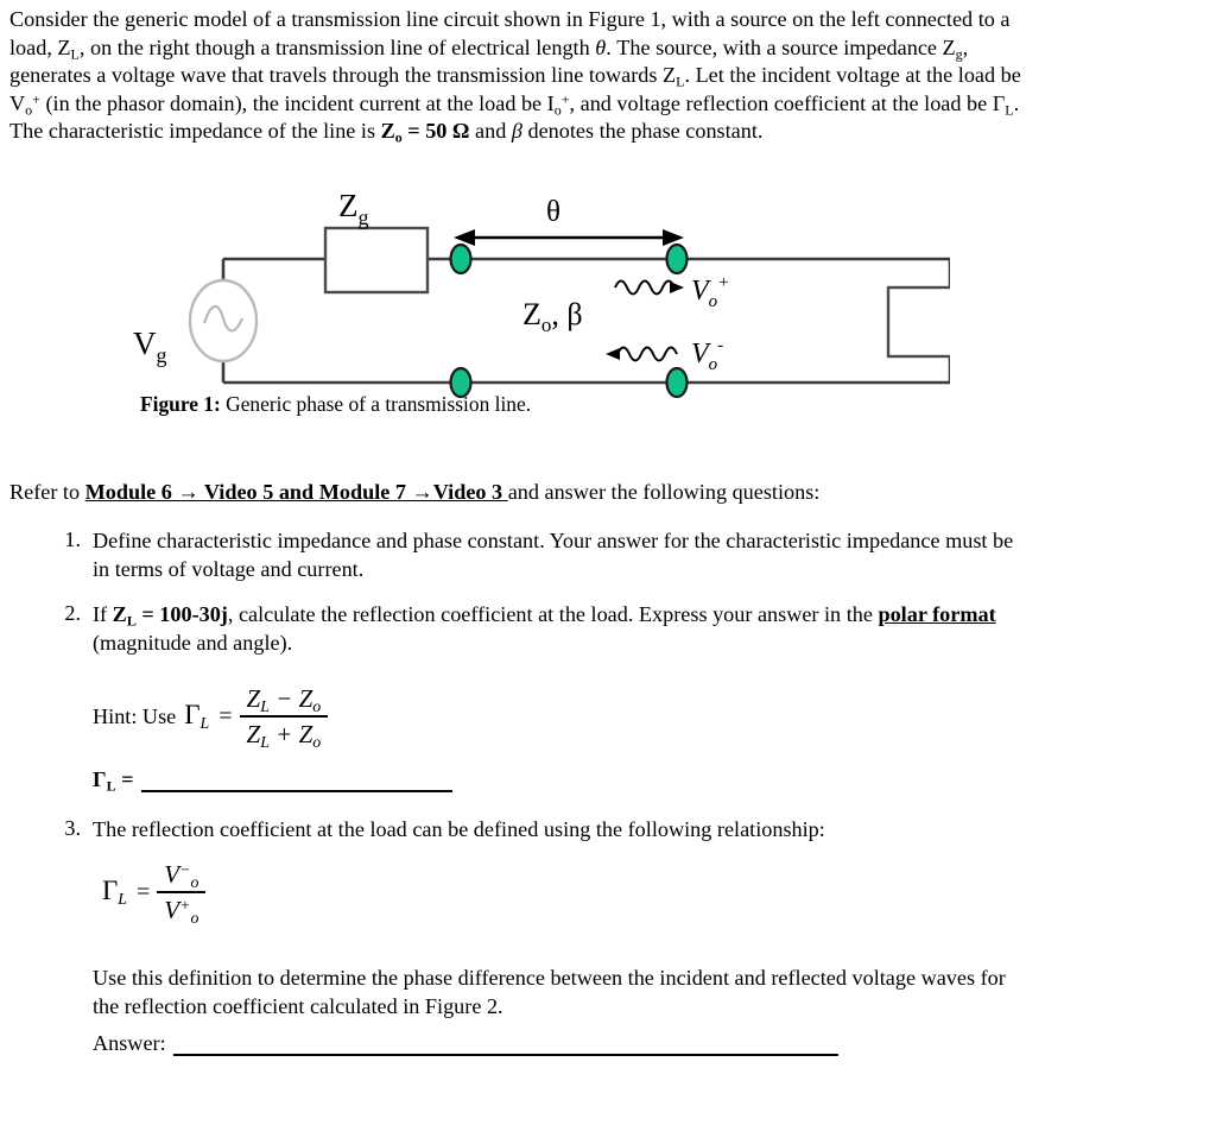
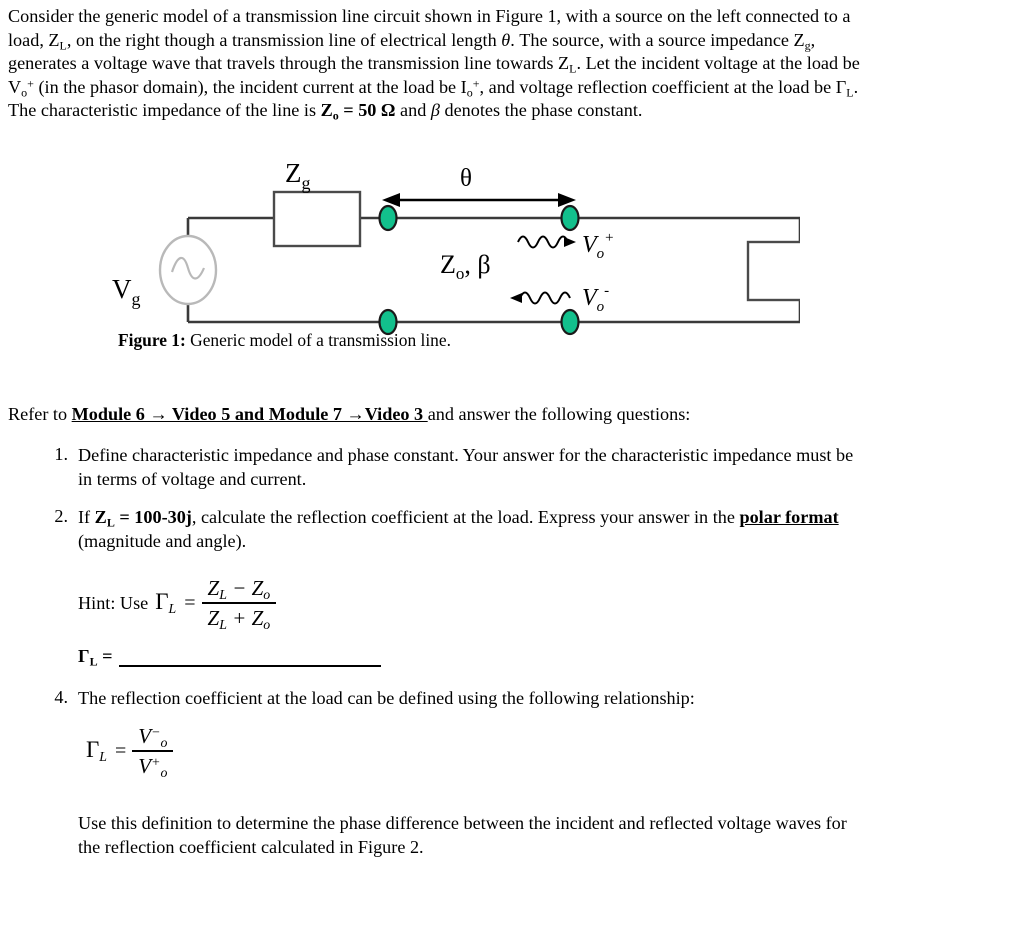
  Consider the generic model of a transmission line circuit shown in Figure 1, with a source on the left connected to a
  load, ZL, on the right though a transmission line of electrical length θ. The source, with a source impedance Zg,
  generates a voltage wave that travels through the transmission line towards ZL. Let the incident voltage at the load be
  Vo+ (in the phasor domain), the incident current at the load be Io+, and voltage reflection coefficient at the load be ΓL.
  The characteristic impedance of the line is Zo = 50 Ω and β denotes the phase constant.
  Zg
  θ
  Zo, β
  Vg
  Vo +
  Vo -
- Figure 1: Generic phase of a transmission line.
+ Figure 1: Generic model of a transmission line.
  Refer to Module 6 → Video 5 and Module 7 →Video 3 and answer the following questions:
  1.
  Define characteristic impedance and phase constant. Your answer for the characteristic impedance must be
  in terms of voltage and current.
  2.
  If ZL = 100-30j, calculate the reflection coefficient at the load. Express your answer in the polar format
  (magnitude and angle).
  Hint: Use
  ΓL
  =
  ZL − Zo
  ZL + Zo
  ΓL =
- 3.
+ 4.
  The reflection coefficient at the load can be defined using the following relationship:
  ΓL
  =
  V−o
  V+o
  Use this definition to determine the phase difference between the incident and reflected voltage waves for
  the reflection coefficient calculated in Figure 2.
- Answer:
